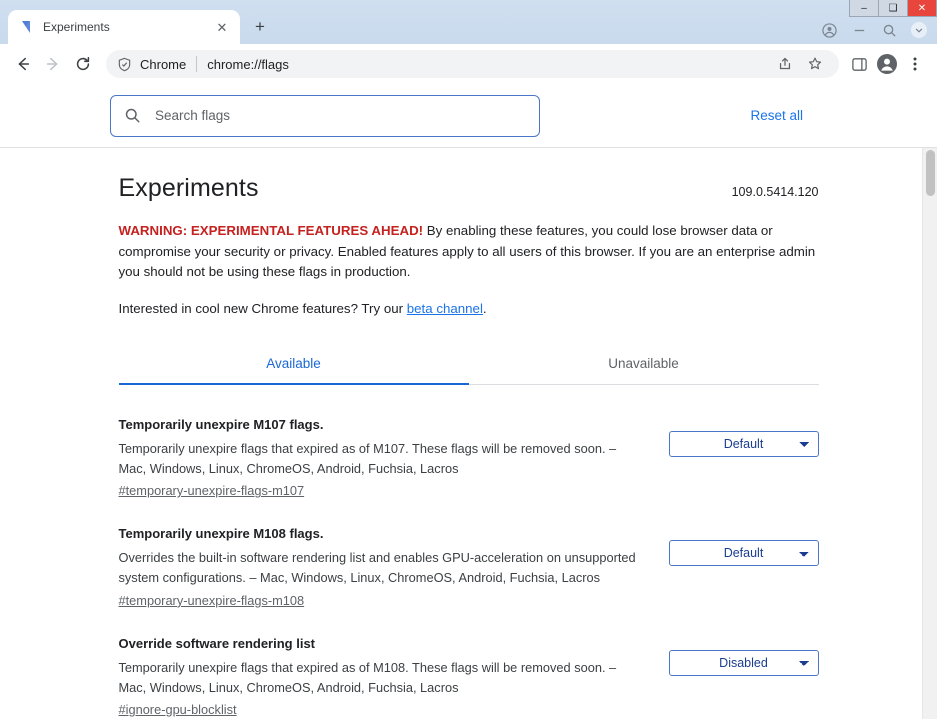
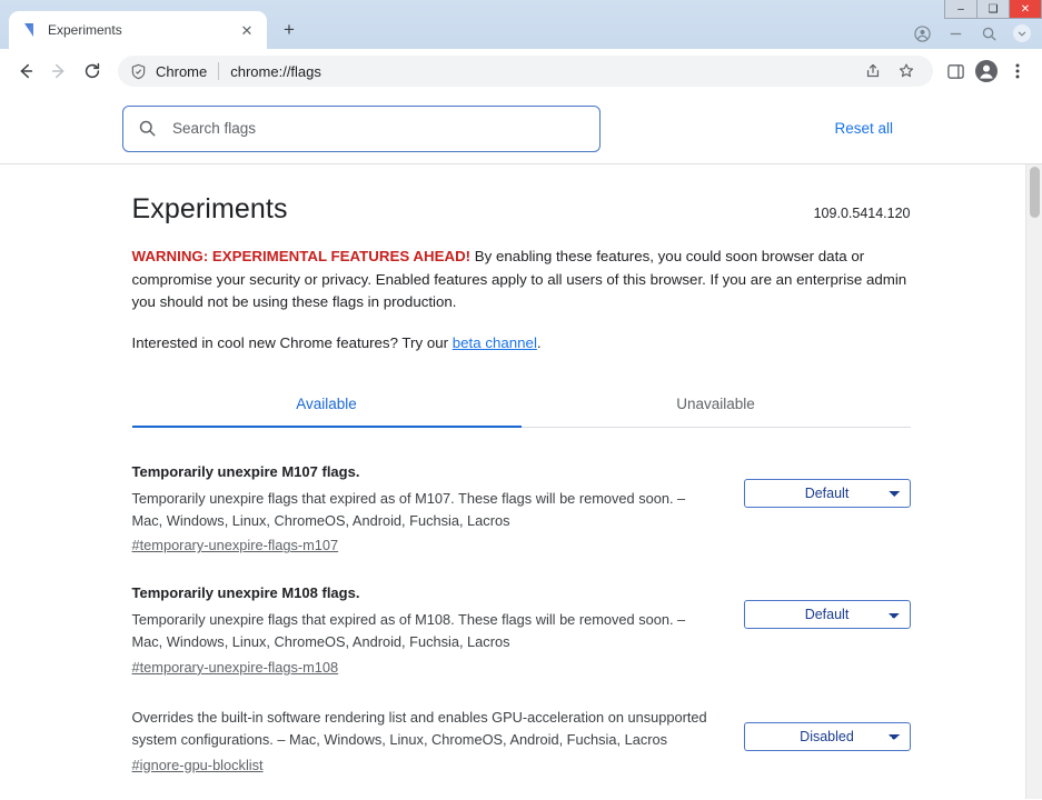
  Experiments
  ✕
  +
  –
  ❑
  ✕
  Chrome
  chrome://flags
  Search flags
  Reset all
  Experiments
  109.0.5414.120
- WARNING: EXPERIMENTAL FEATURES AHEAD! By enabling these features, you could lose browser data or compromise your security or privacy. Enabled features apply to all users of this browser. If you are an enterprise admin you should not be using these flags in production.
+ WARNING: EXPERIMENTAL FEATURES AHEAD! By enabling these features, you could soon browser data or compromise your security or privacy. Enabled features apply to all users of this browser. If you are an enterprise admin you should not be using these flags in production.
  Interested in cool new Chrome features? Try our beta channel.
  Available
  Unavailable
  Temporarily unexpire M107 flags.
  Temporarily unexpire flags that expired as of M107. These flags will be removed soon. – Mac, Windows, Linux, ChromeOS, Android, Fuchsia, Lacros
  #temporary-unexpire-flags-m107
  Default
  Temporarily unexpire M108 flags.
- Overrides the built-in software rendering list and enables GPU-acceleration on unsupported system configurations. – Mac, Windows, Linux, ChromeOS, Android, Fuchsia, Lacros
+ Temporarily unexpire flags that expired as of M108. These flags will be removed soon. – Mac, Windows, Linux, ChromeOS, Android, Fuchsia, Lacros
  #temporary-unexpire-flags-m108
  Default
- Override software rendering list
- Temporarily unexpire flags that expired as of M108. These flags will be removed soon. – Mac, Windows, Linux, ChromeOS, Android, Fuchsia, Lacros
+ Overrides the built-in software rendering list and enables GPU-acceleration on unsupported system configurations. – Mac, Windows, Linux, ChromeOS, Android, Fuchsia, Lacros
  #ignore-gpu-blocklist
  Disabled
